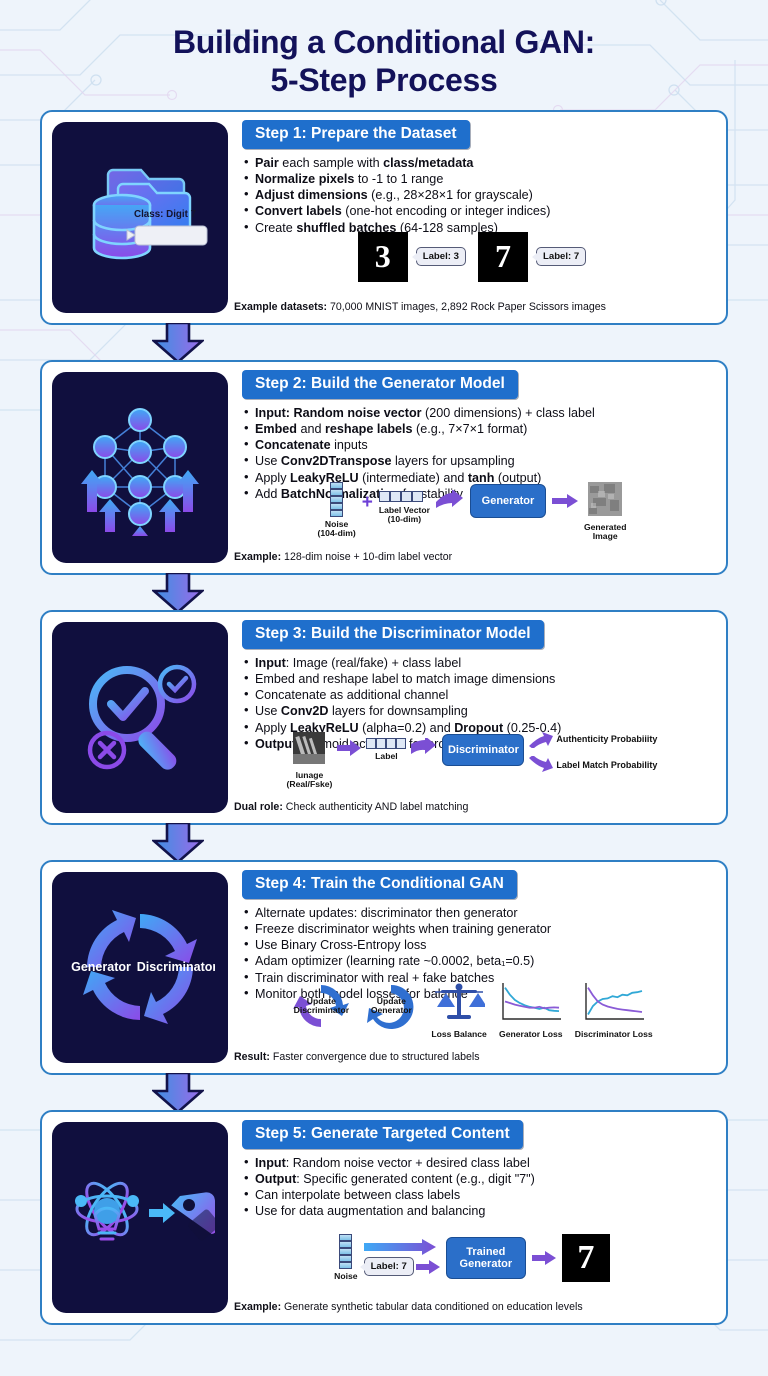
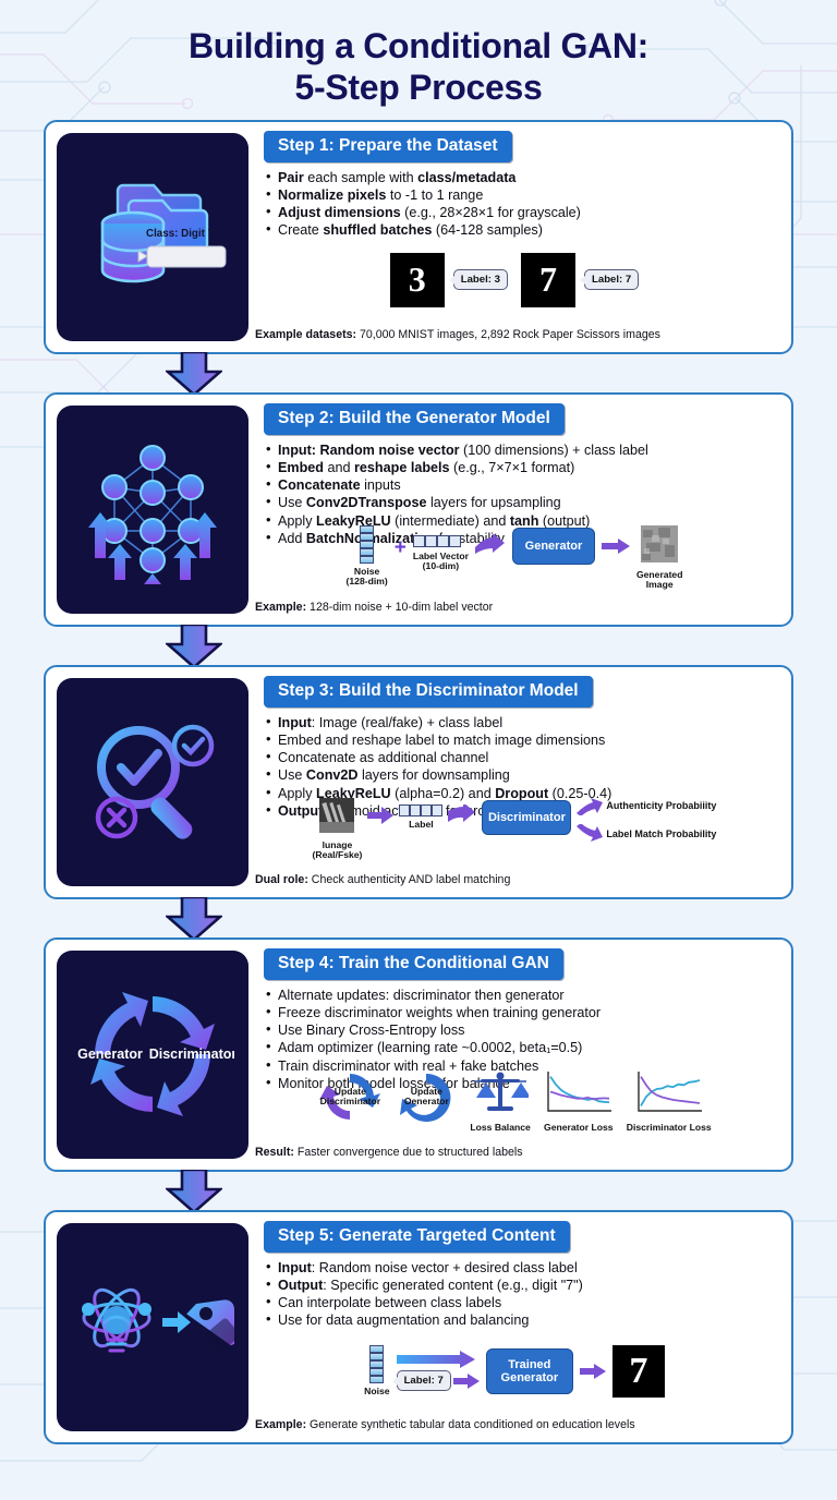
  Building a Conditional GAN:
  5-Step Process
  Class: Digit 7
  Step 1: Prepare the Dataset
  Pair each sample with class/metadata
  Normalize pixels to -1 to 1 range
  Adjust dimensions (e.g., 28×28×1 for grayscale)
- Convert labels (one-hot encoding or integer indices)
  Create shuffled batches (64-128 samples)
  3
  Label: 3
  7
  Label: 7
  Example datasets: 70,000 MNIST images, 2,892 Rock Paper Scissors images
  Step 2: Build the Generator Model
- Input: Random noise vector (200 dimensions) + class label
+ Input: Random noise vector (100 dimensions) + class label
  Embed and reshape labels (e.g., 7×7×1 format)
  Concatenate inputs
  Use Conv2DTranspose layers for upsampling
  Apply LeakyReLU (intermediate) and tanh (output)
  Noise
- (104-dim)
+ (128-dim)
  +
  Label Vector
  (10-dim)
  Generator
  Generated
  Image
  Example: 128-dim noise + 10-dim label vector
  Step 3: Build the Discriminator Model
  Input: Image (real/fake) + class label
  Embed and reshape label to match image dimensions
  Concatenate as additional channel
  Use Conv2D layers for downsampling
  Apply LeakyReLU (alpha=0.2) and Dropout (0.25-0.4)
  lunage
  (Real/Fske)
  Label
  Discriminator
  Authenticity Probabiiity
  Label Match Probability
  Dual role: Check authenticity AND label matching
  Generator
  Discriminator
  Step 4: Train the Conditional GAN
  Alternate updates: discriminator then generator
  Freeze discriminator weights when training generator
  Use Binary Cross-Entropy loss
  Adam optimizer (learning rate ~0.0002, beta₁=0.5)
  Train discriminator with real + fake batches
  Monitor bothodel losseor balane
  Update
  Discriminator
  Update
  Oenerator
  Loss Balance
  Generator Loss
  Discriminator Loss
  Result: Faster convergence due to structured labels
  Step 5: Generate Targeted Content
  Input: Random noise vector + desired class label
  Output: Specific generated content (e.g., digit "7")
  Can interpolate between class labels
  Use for data augmentation and balancing
  Noise
  Label: 7
  Trained
  Generator
  7
  Example: Generate synthetic tabular data conditioned on education levels
